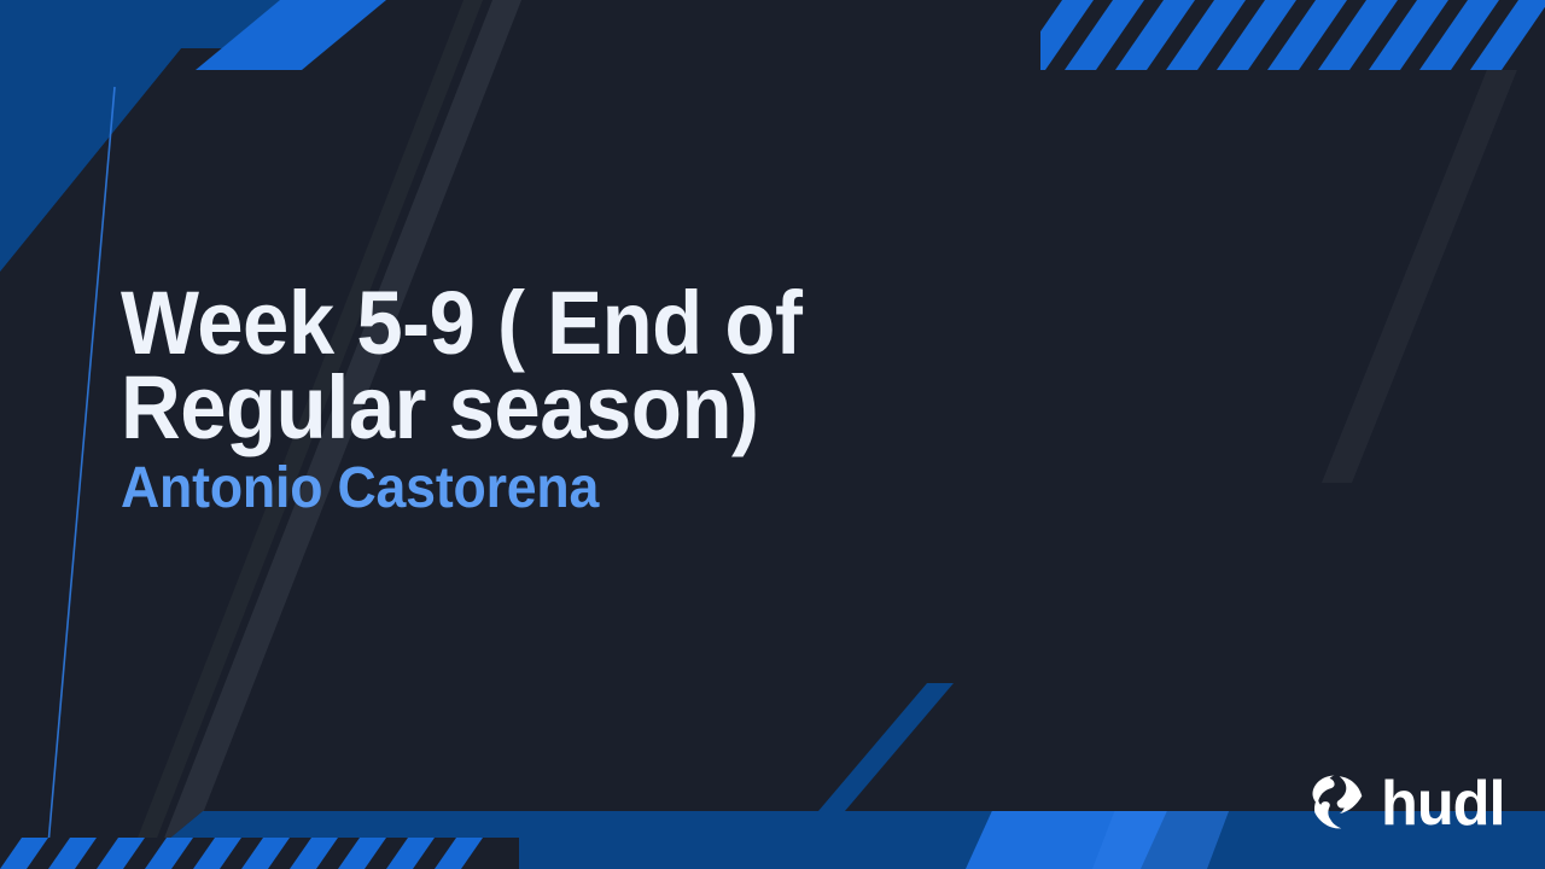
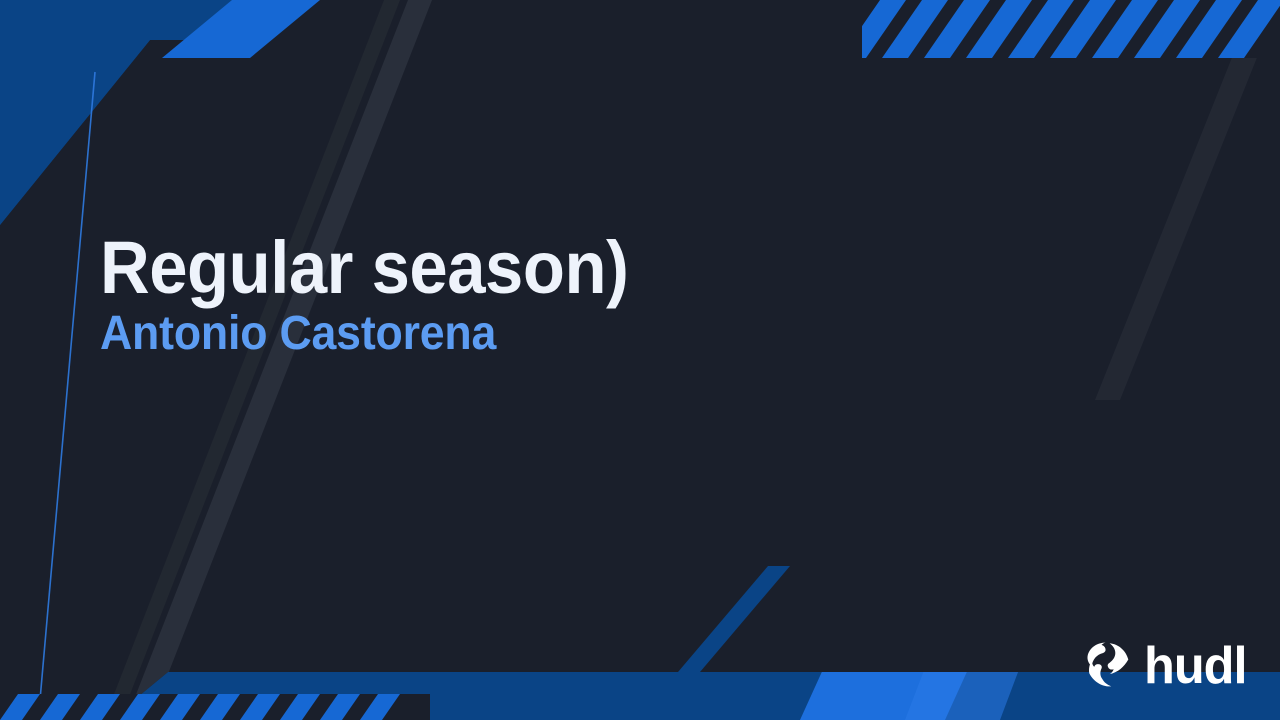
- Week 5-9 ( End of
  Regular season)
  Antonio Castorena
  hudl
